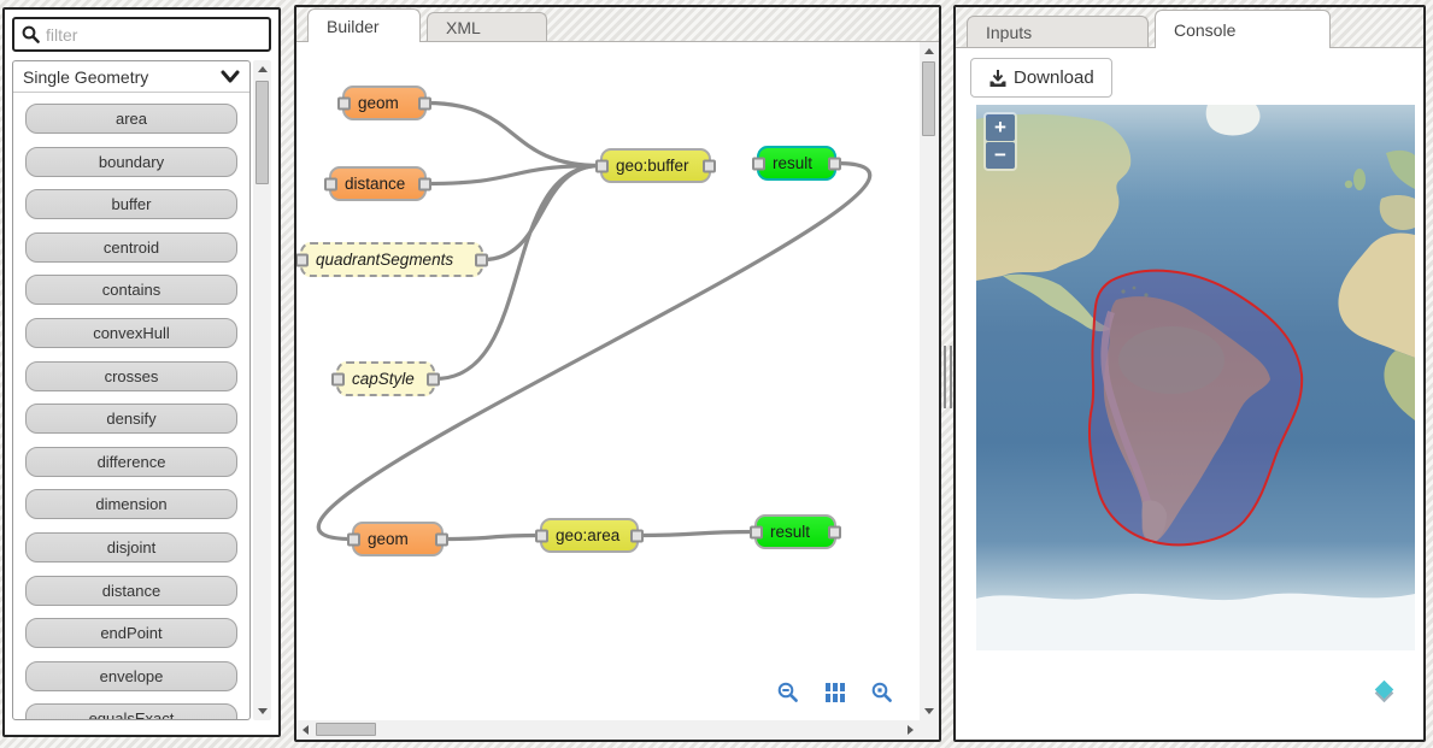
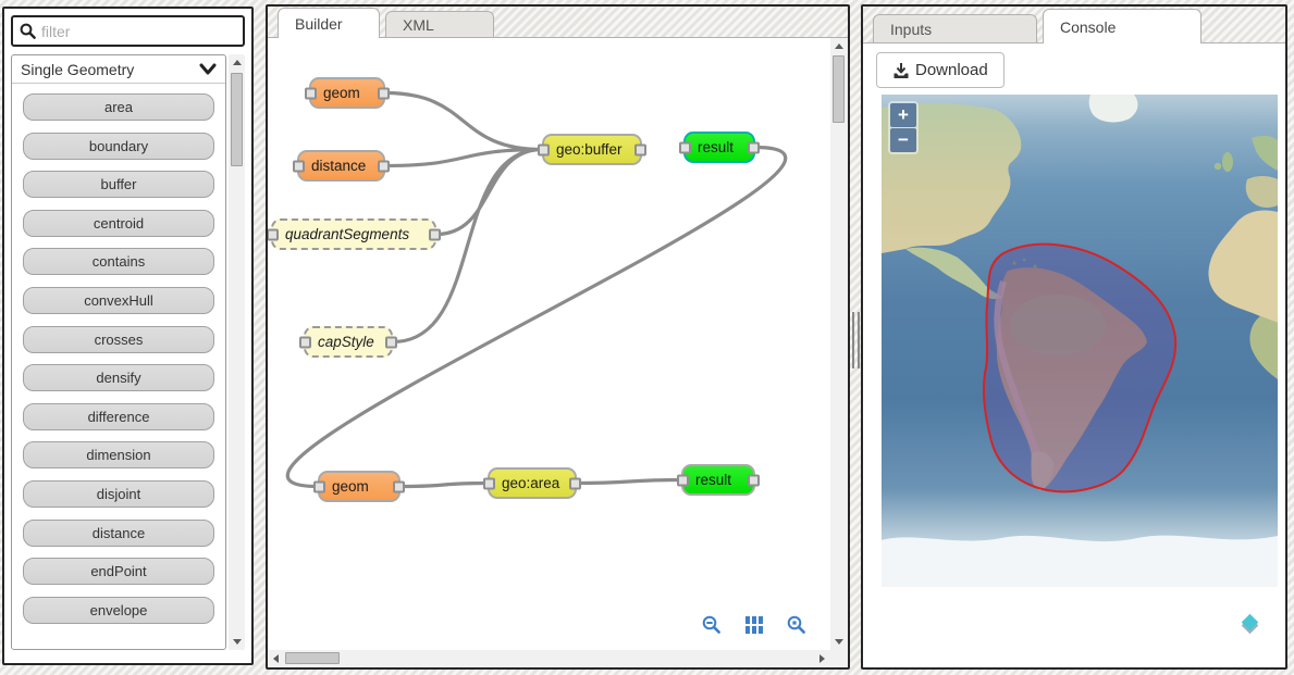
  filter
  Single Geometry
  area
  boundary
  buffer
  centroid
  contains
  convexHull
  crosses
  densify
  difference
  dimension
  disjoint
  distance
  endPoint
  envelope
- equalsExact
  Builder
  XML
  geom
  distance
  quadrantSegments
  capStyle
  geo:buffer
  result
  geom
  geo:area
  result
  Inputs
  Console
  Download
  +
  −
